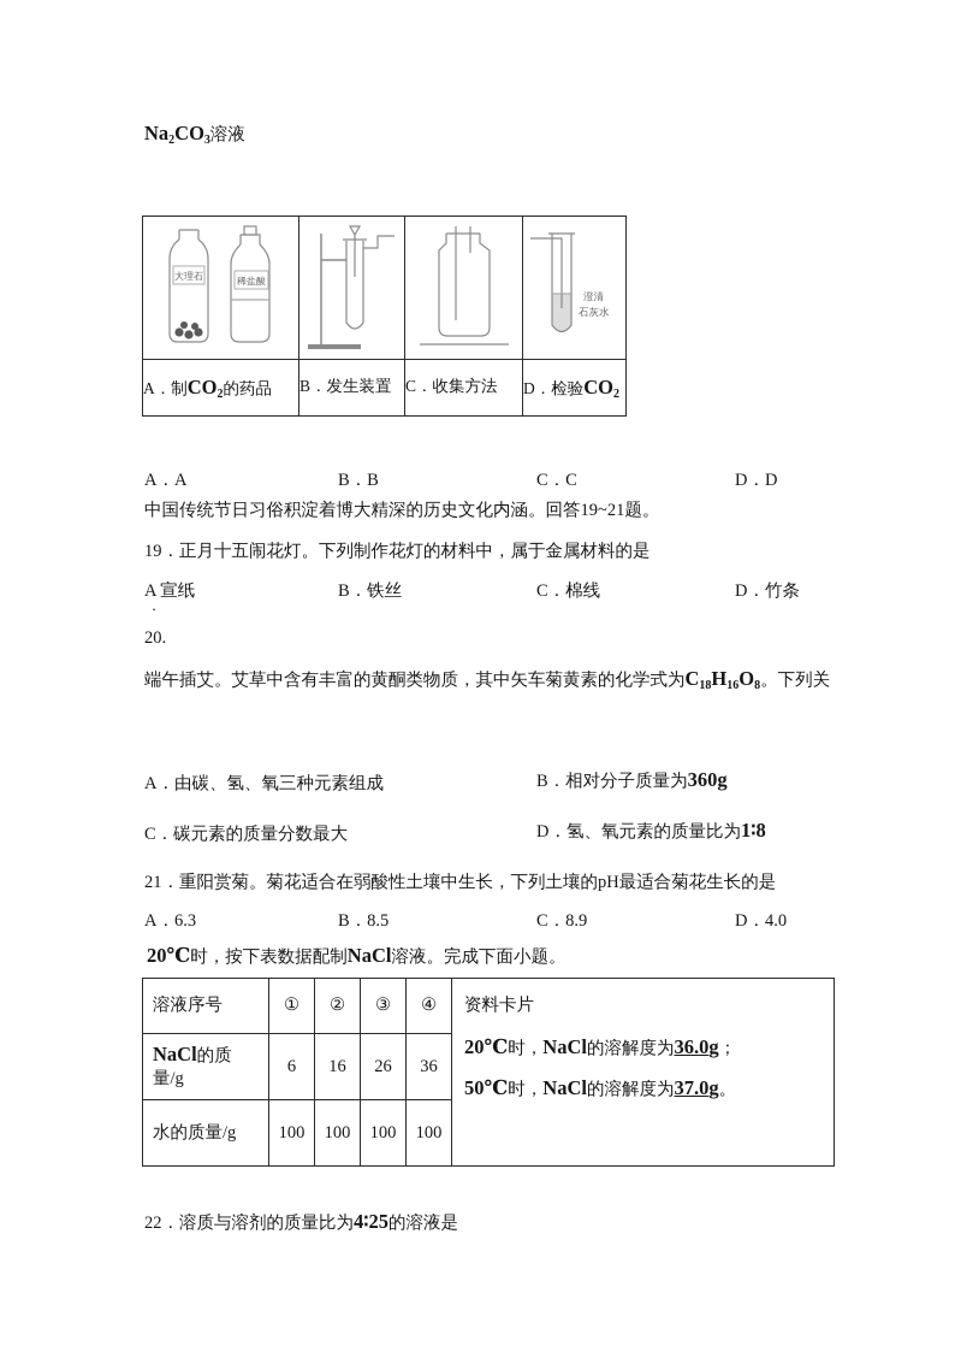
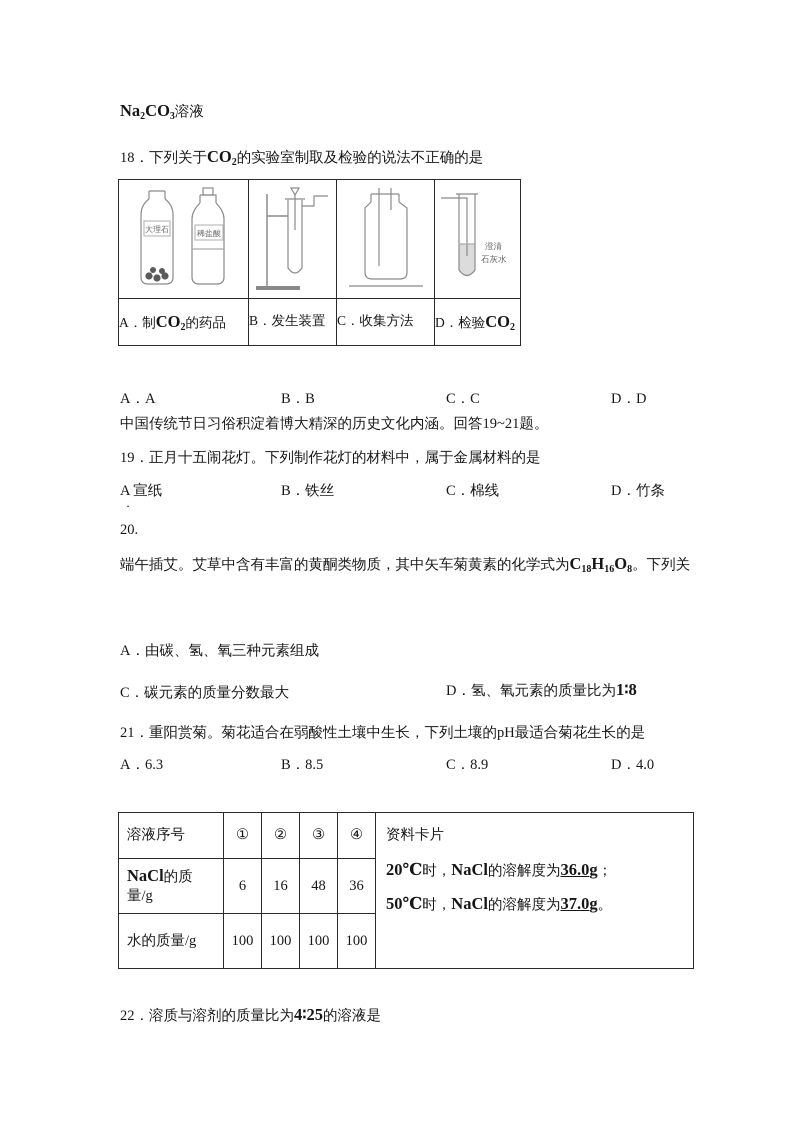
  Na2CO3溶液
+ 18．下列关于CO2的实验室制取及检验的说法不正确的是
  大理石 稀盐酸			澄清 石灰水
  A．制CO2的药品	B．发生装置	C．收集方法	D．检验CO2
  A．A
  B．B
  C．C
  D．D
  中国传统节日习俗积淀着博大精深的历史文化内涵。回答19~21题。
  19．正月十五闹花灯。下列制作花灯的材料中，属于金属材料的是
  A 宣纸
  B．铁丝
  C．棉线
  D．竹条
  ．
  20.
  端午插艾。艾草中含有丰富的黄酮类物质，其中矢车菊黄素的化学式为C18H16O8。下列关
  A．由碳、氢、氧三种元素组成
- B．相对分子质量为360g
  C．碳元素的质量分数最大
  D．氢、氧元素的质量比为1∶8
  21．重阳赏菊。菊花适合在弱酸性土壤中生长，下列土壤的pH最适合菊花生长的是
  A．6.3
  B．8.5
  C．8.9
  D．4.0
- 20℃时，按下表数据配制NaCl溶液。完成下面小题。
  溶液序号	①	②	③	④	资料卡片 20℃时，NaCl的溶解度为36.0g； 50℃时，NaCl的溶解度为37.0g。
- NaCl的质量/g	6	16	26	36
+ NaCl的质量/g	6	16	48	36
  水的质量/g	100	100	100	100
  22．溶质与溶剂的质量比为4∶25的溶液是
